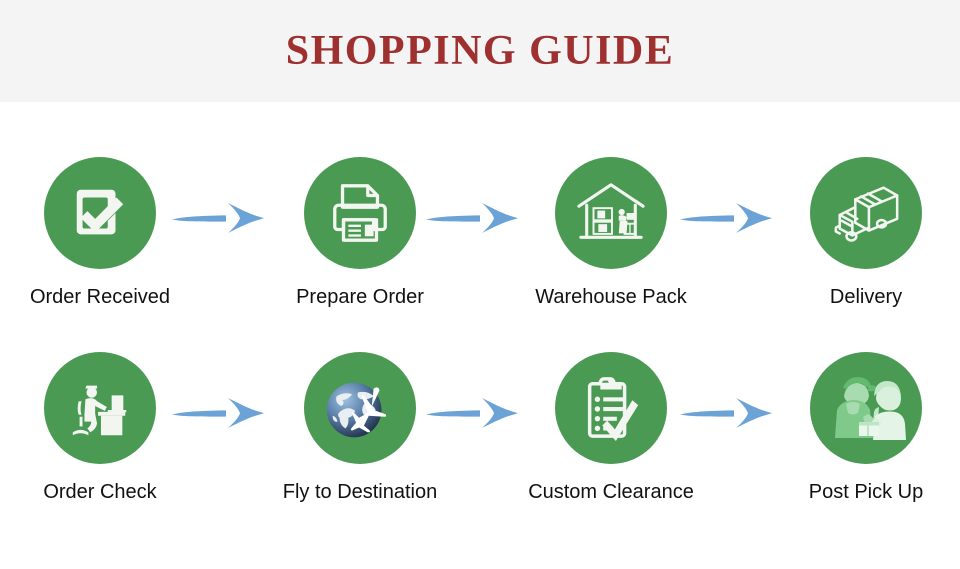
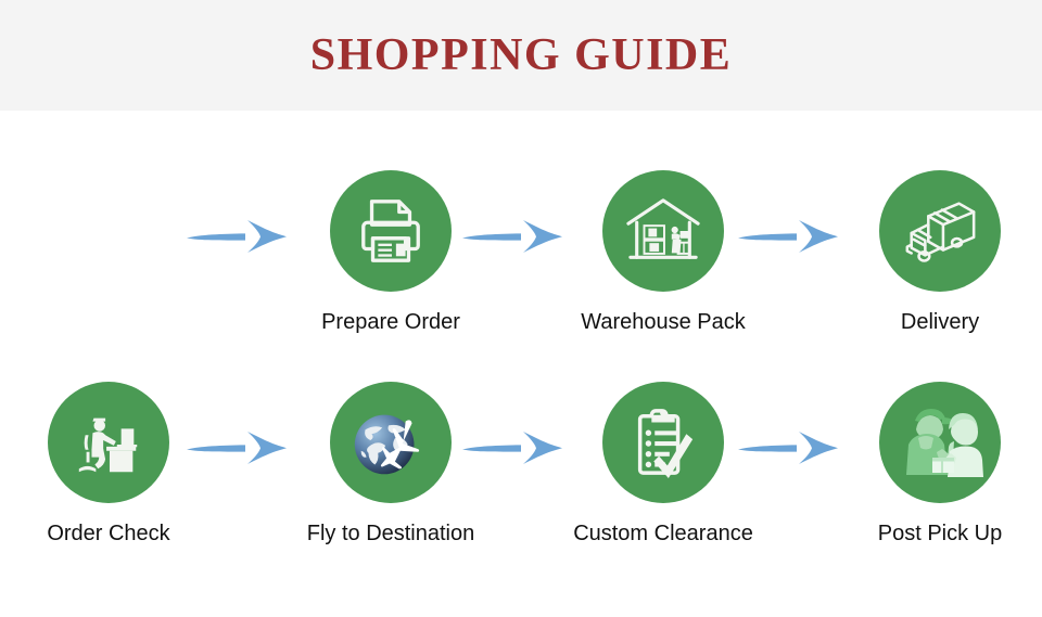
  SHOPPING GUIDE
- Order Received
  Prepare Order
  Warehouse Pack
  Delivery
  Order Check
  Fly to Destination
  Custom Clearance
  Post Pick Up
